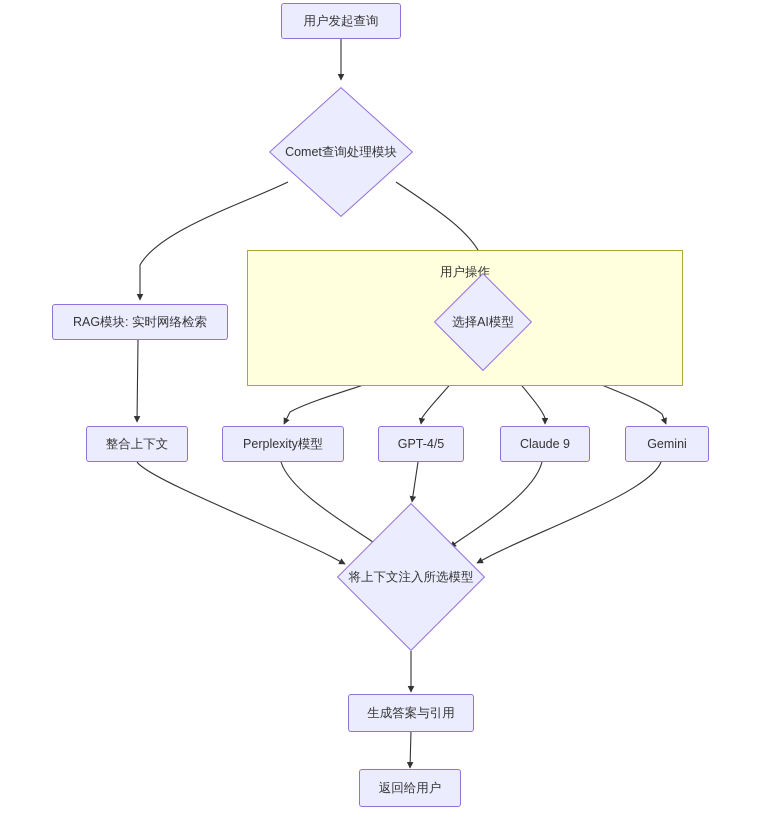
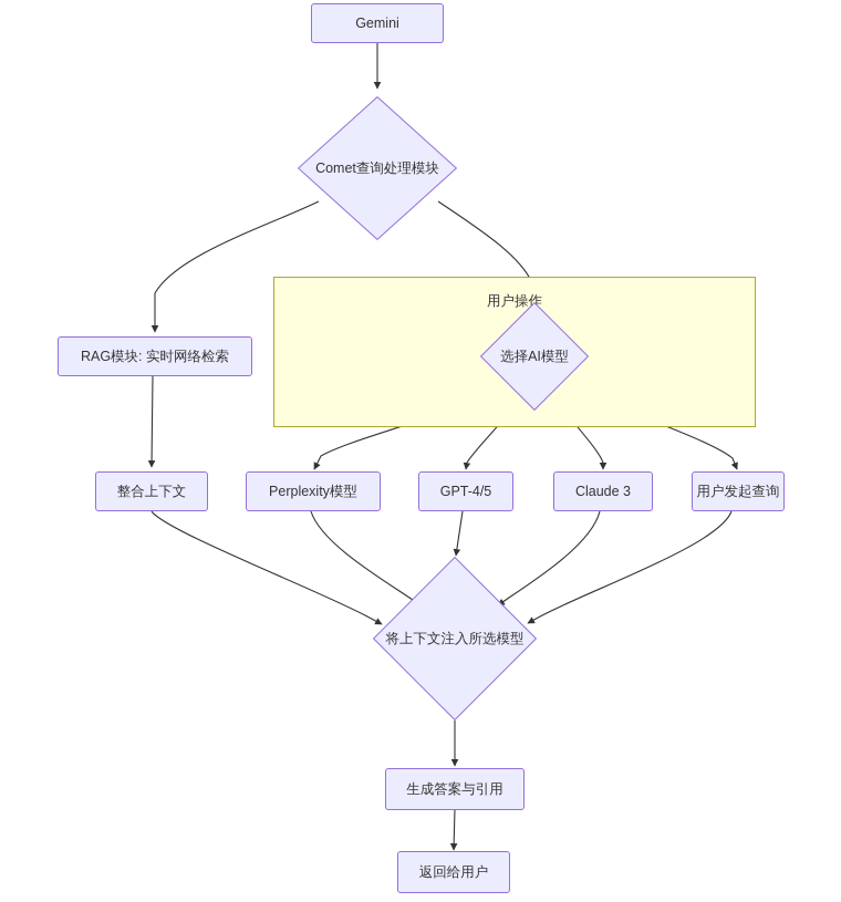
  用户操作
- 用户发起查询
+ Gemini
  Comet查询处理模块
  RAG模块: 实时网络检索
  选择AI模型
  整合上下文
  Perplexity模型
  GPT-4/5
- Claude 9
+ Claude 3
- Gemini
+ 用户发起查询
  将上下文注入所选模型
  生成答案与引用
  返回给用户
